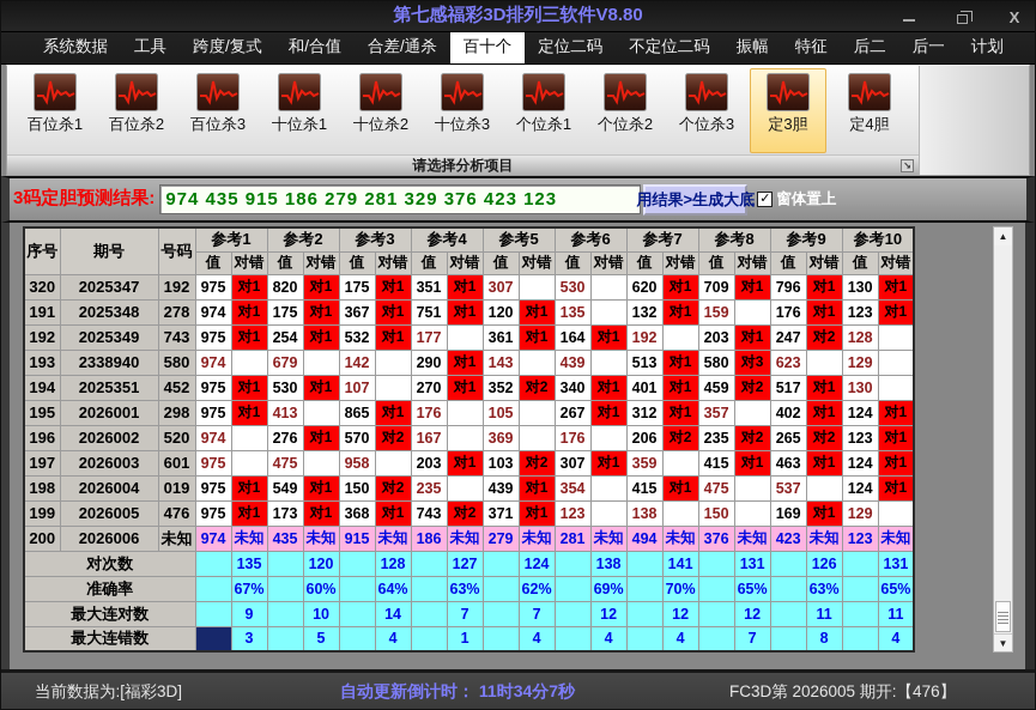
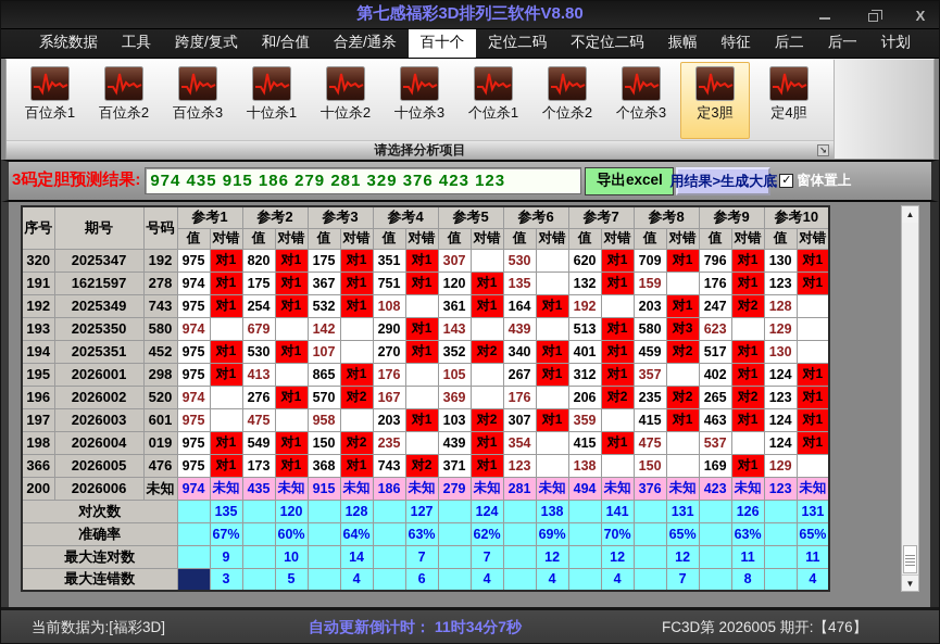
  第七感福彩3D排列三软件V8.80
  X
  系统数据
  工具
  跨度/复式
  和/合值
  合差/通杀
  百十个
  定位二码
  不定位二码
  振幅
  特征
  后二
  后一
  计划
  百位杀1
  百位杀2
  百位杀3
  十位杀1
  十位杀2
  十位杀3
  个位杀1
  个位杀2
  个位杀3
  定3胆
  定4胆
  请选择分析项目
  ↘
  3码定胆预测结果:
  974 435 915 186 279 281 329 376 423 123
+ 导出excel
  用结果>生成大底
  ✓
  窗体置上
  序号	期号	号码	参考1	参考2	参考3	参考4	参考5	参考6	参考7	参考8	参考9	参考10
  值	对错	值	对错	值	对错	值	对错	值	对错	值	对错	值	对错	值	对错	值	对错	值	对错
  320	2025347	192	975	对1	820	对1	175	对1	351	对1	307		530		620	对1	709	对1	796	对1	130	对1
- 191	2025348	278	974	对1	175	对1	367	对1	751	对1	120	对1	135		132	对1	159		176	对1	123	对1
+ 191	1621597	278	974	对1	175	对1	367	对1	751	对1	120	对1	135		132	对1	159		176	对1	123	对1
- 192	2025349	743	975	对1	254	对1	532	对1	177		361	对1	164	对1	192		203	对1	247	对2	128
+ 192	2025349	743	975	对1	254	对1	532	对1	108		361	对1	164	对1	192		203	对1	247	对2	128
- 193	2338940	580	974		679		142		290	对1	143		439		513	对1	580	对3	623		129
+ 193	2025350	580	974		679		142		290	对1	143		439		513	对1	580	对3	623		129
  194	2025351	452	975	对1	530	对1	107		270	对1	352	对2	340	对1	401	对1	459	对2	517	对1	130
  195	2026001	298	975	对1	413		865	对1	176		105		267	对1	312	对1	357		402	对1	124	对1
  196	2026002	520	974		276	对1	570	对2	167		369		176		206	对2	235	对2	265	对2	123	对1
  197	2026003	601	975		475		958		203	对1	103	对2	307	对1	359		415	对1	463	对1	124	对1
  198	2026004	019	975	对1	549	对1	150	对2	235		439	对1	354		415	对1	475		537		124	对1
- 199	2026005	476	975	对1	173	对1	368	对1	743	对2	371	对1	123		138		150		169	对1	129
+ 366	2026005	476	975	对1	173	对1	368	对1	743	对2	371	对1	123		138		150		169	对1	129
  200	2026006	未知	974	未知	435	未知	915	未知	186	未知	279	未知	281	未知	494	未知	376	未知	423	未知	123	未知
  对次数		135		120		128		127		124		138		141		131		126		131
  准确率		67%		60%		64%		63%		62%		69%		70%		65%		63%		65%
  最大连对数		9		10		14		7		7		12		12		12		11		11
- 最大连错数		3		5		4		1		4		4		4		7		8		4
+ 最大连错数		3		5		4		6		4		4		4		7		8		4
  ▲
  ▼
  当前数据为:[福彩3D]
  自动更新倒计时： 11时34分7秒
  FC3D第 2026005 期开:【476】
